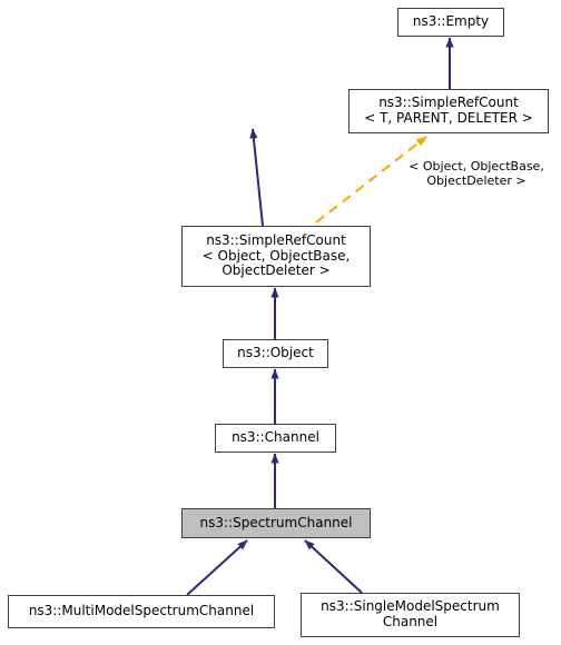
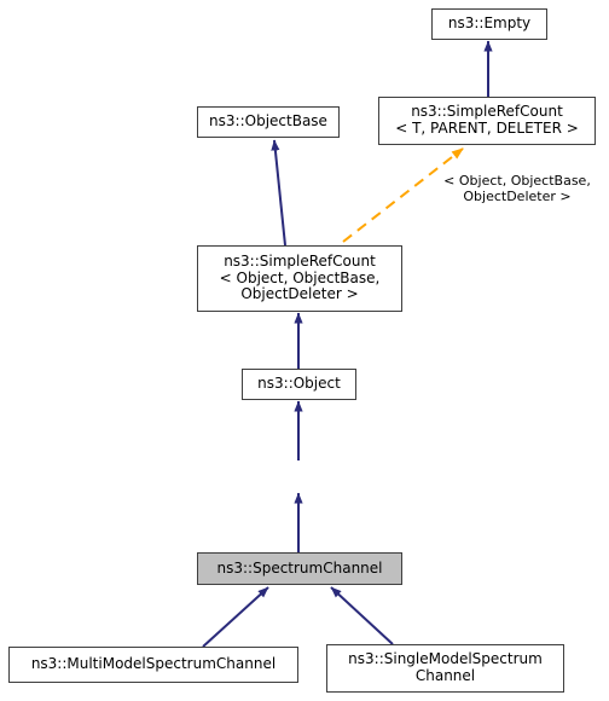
  ns3::Empty
  ns3::SimpleRefCount
  < T, PARENT, DELETER >
+ ns3::ObjectBase
  ns3::SimpleRefCount
  < Object, ObjectBase,
  ObjectDeleter >
  ns3::Object
- ns3::Channel
  ns3::SpectrumChannel
  ns3::MultiModelSpectrumChannel
  ns3::SingleModelSpectrum
  Channel
  < Object, ObjectBase,
  ObjectDeleter >
